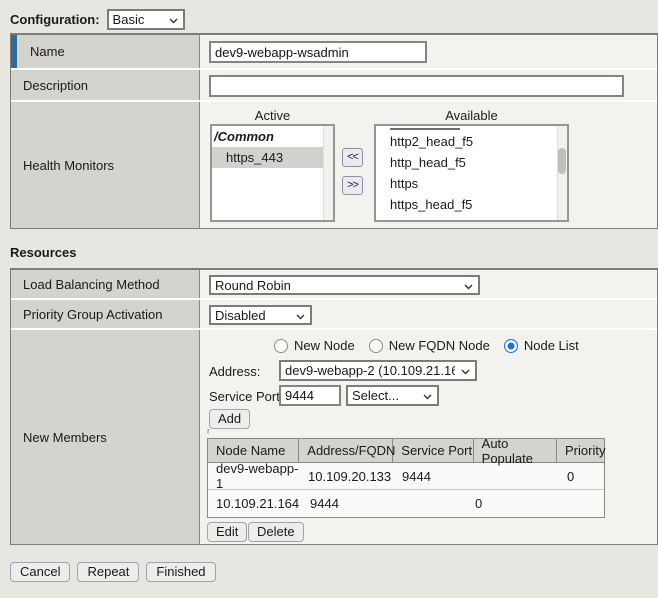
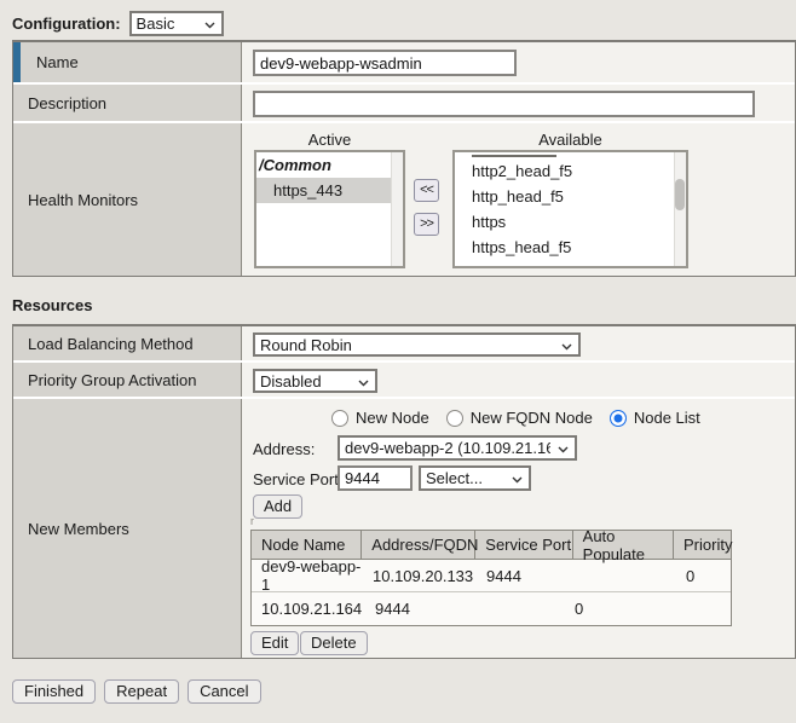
  Configuration:
  Basic
  Name
  dev9-webapp-wsadmin
  Description
  Health Monitors
  Active
  Available
  /Common
  https_443
  <<
  >>
  http2_head_f5
  http_head_f5
  https
  https_head_f5
  Resources
  Load Balancing Method
  Round Robin
  Priority Group Activation
  Disabled
  New Members
  New Node
  New FQDN Node
  Node List
  Address:
  dev9-webapp-2 (10.109.21.16
  Service Port
  9444
  Select...
  Add
  r
  Node Name
  Address/FQDN
  Service Port
  Auto Populate
  Priority
  dev9-webapp-1
  10.109.20.133
  9444
  0
  10.109.21.164
  9444
  0
  Edit
  Delete
- Cancel
+ Finished
  Repeat
- Finished
+ Cancel
